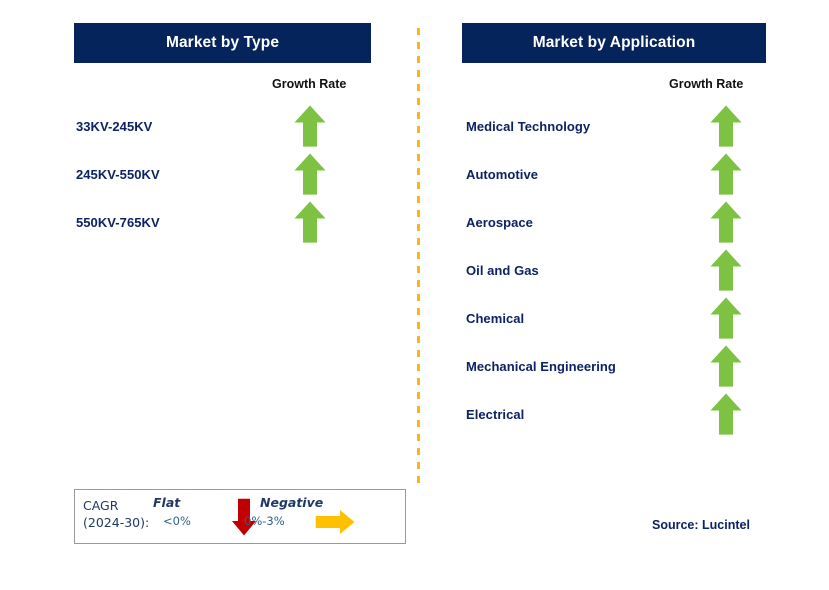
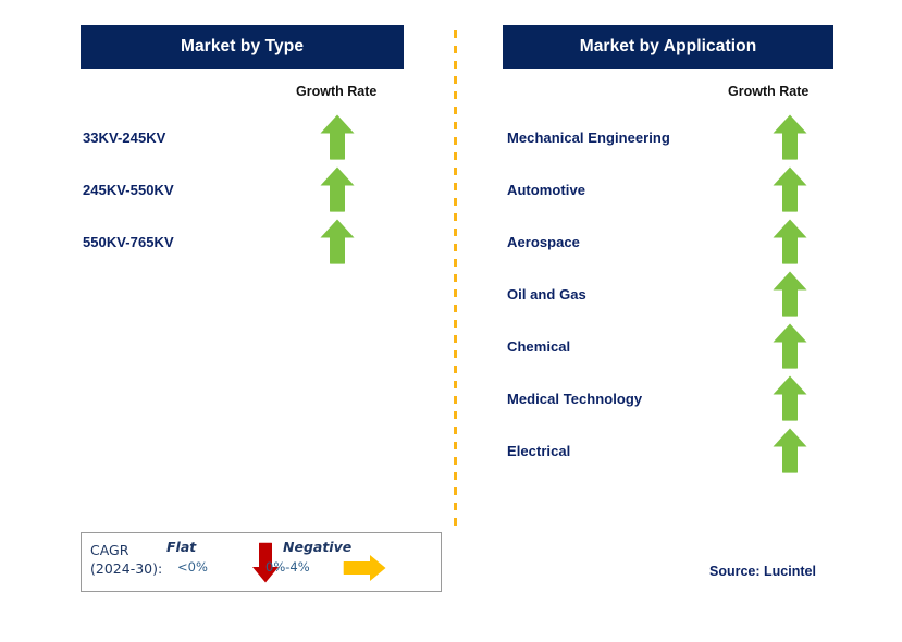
  Market by Type
  Growth Rate
  33KV-245KV
  245KV-550KV
  550KV-765KV
  Market by Application
  Growth Rate
- Medical Technology
+ Mechanical Engineering
  Automotive
  Aerospace
  Oil and Gas
  Chemical
- Mechanical Engineering
+ Medical Technology
  Electrical
  CAGR
  (2024-30):
  Flat
  <0%
  Negative
- 0%-3%
+ 0%-4%
  Source: Lucintel
